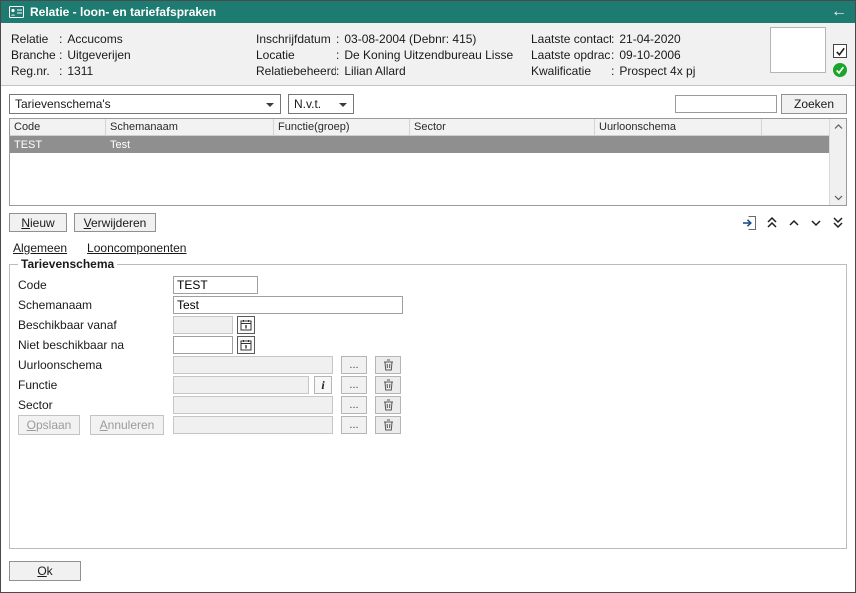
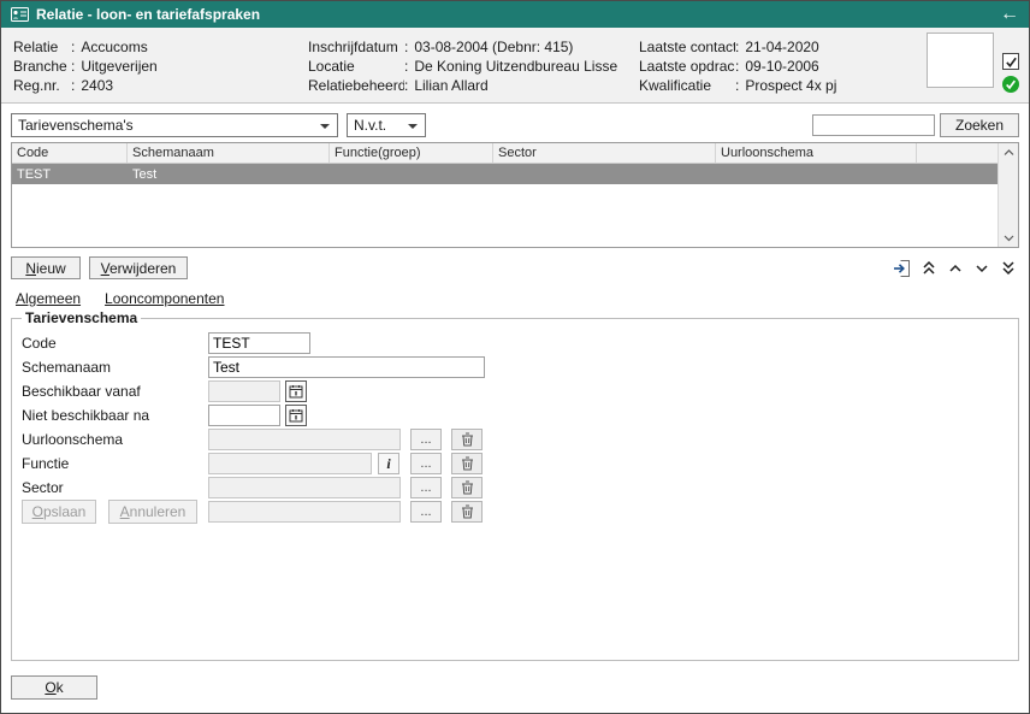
  Relatie - loon- en tariefafspraken
  ←
  Relatie : Accucoms
  Branche : Uitgeverijen
- Reg.nr. : 1311
+ Reg.nr. : 2403
  Inschrijfdatum : 03-08-2004 (Debnr: 415)
  Locatie : De Koning Uitzendbureau Lisse
  Relatiebeheerd: Lilian Allard
  Laatste contact: 21-04-2020
  Laatste opdrac: 09-10-2006
  Kwalificatie : Prospect 4x pj
  Tarievenschema's
  N.v.t.
  Zoeken
  Code
  Schemanaam
  Functie(groep)
  Sector
  Uurloonschema
  TEST
  Test
  Nieuw
  Verwijderen
  Algemeen
  Looncomponenten
  Tarievenschema
  Code
  TEST
  Schemanaam
  Test
  Beschikbaar vanaf
  Niet beschikbaar na
  Uurloonschema
  ...
  Functie
  i
  ...
  Sector
  ...
  ...
  Opslaan
  Annuleren
  Ok
